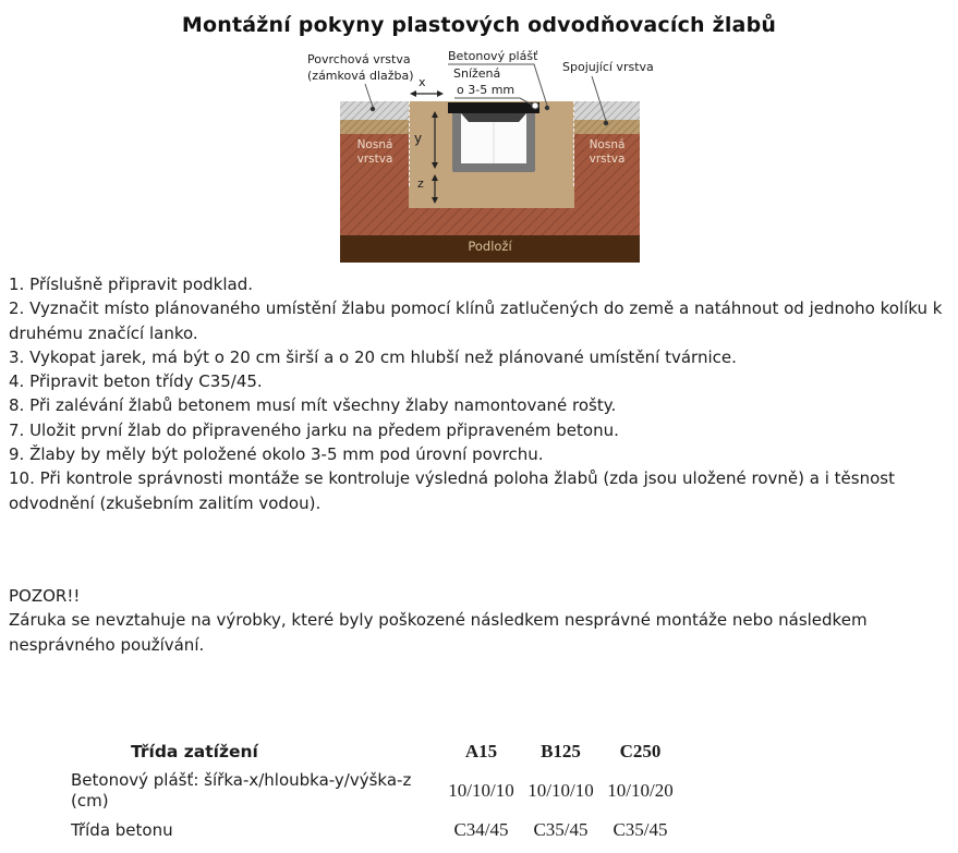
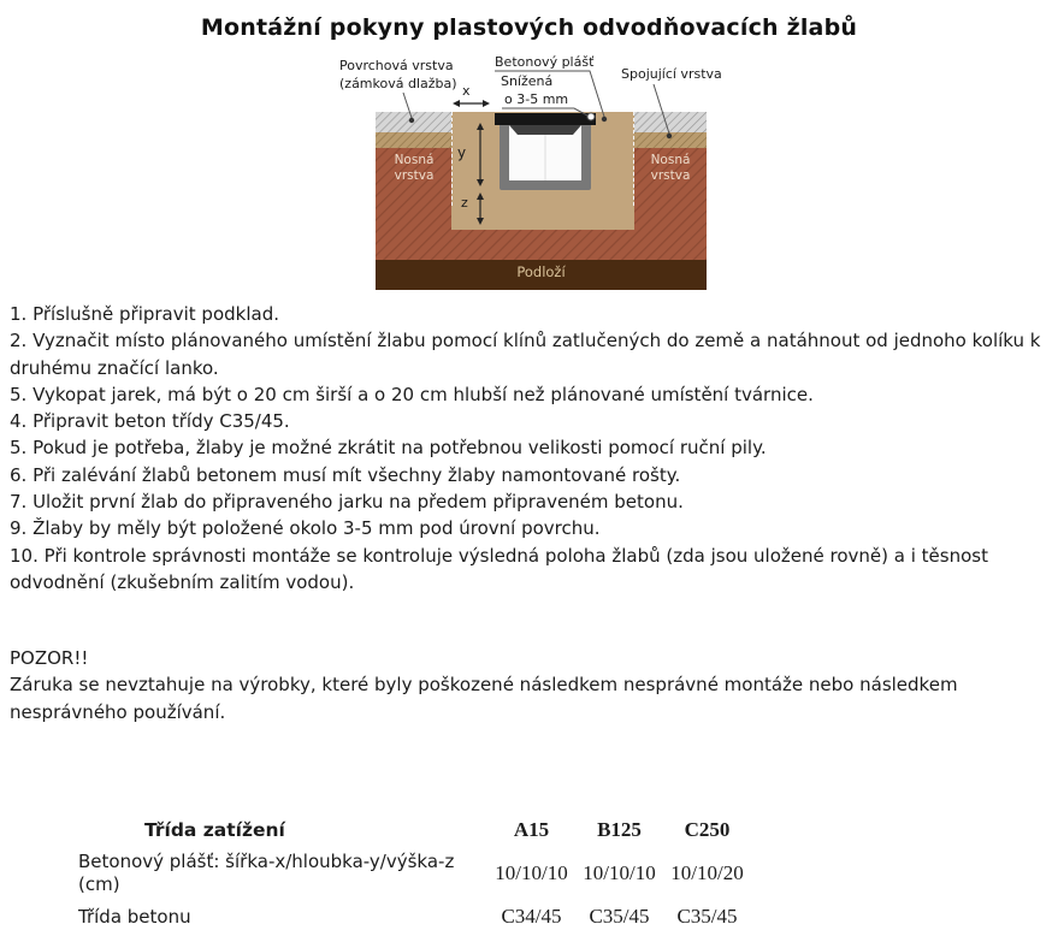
  Montážní pokyny plastových odvodňovacích žlabů
  Povrchová vrstva
  (zámková dlažba)
  Betonový plášť
  Snížená
  o 3-5 mm
  Spojující vrstva
  x
  y
  z
  Nosná
  vrstva
  Nosná
  vrstva
  Podloží
  1. Příslušně připravit podklad.
  2. Vyznačit místo plánovaného umístění žlabu pomocí klínů zatlučených do země a natáhnout od jednoho kolíku k druhému značící lanko.
- 3. Vykopat jarek, má být o 20 cm širší a o 20 cm hlubší než plánované umístění tvárnice.
+ 5. Vykopat jarek, má být o 20 cm širší a o 20 cm hlubší než plánované umístění tvárnice.
  4. Připravit beton třídy C35/45.
+ 5. Pokud je potřeba, žlaby je možné zkrátit na potřebnou velikosti pomocí ruční pily.
- 8. Při zalévání žlabů betonem musí mít všechny žlaby namontované rošty.
+ 6. Při zalévání žlabů betonem musí mít všechny žlaby namontované rošty.
  7. Uložit první žlab do připraveného jarku na předem připraveném betonu.
  9. Žlaby by měly být položené okolo 3-5 mm pod úrovní povrchu.
  10. Při kontrole správnosti montáže se kontroluje výsledná poloha žlabů (zda jsou uložené rovně) a i těsnost odvodnění (zkušebním zalitím vodou).
  POZOR!!
  Záruka se nevztahuje na výrobky, které byly poškozené následkem nesprávné montáže nebo následkem nesprávného používání.
  Třída zatížení
  A15
  B125
  C250
  Betonový plášť: šířka-x/hloubka-y/výška-z (cm)
  10/10/10
  10/10/10
  10/10/20
  Třída betonu
  C34/45
  C35/45
  C35/45
